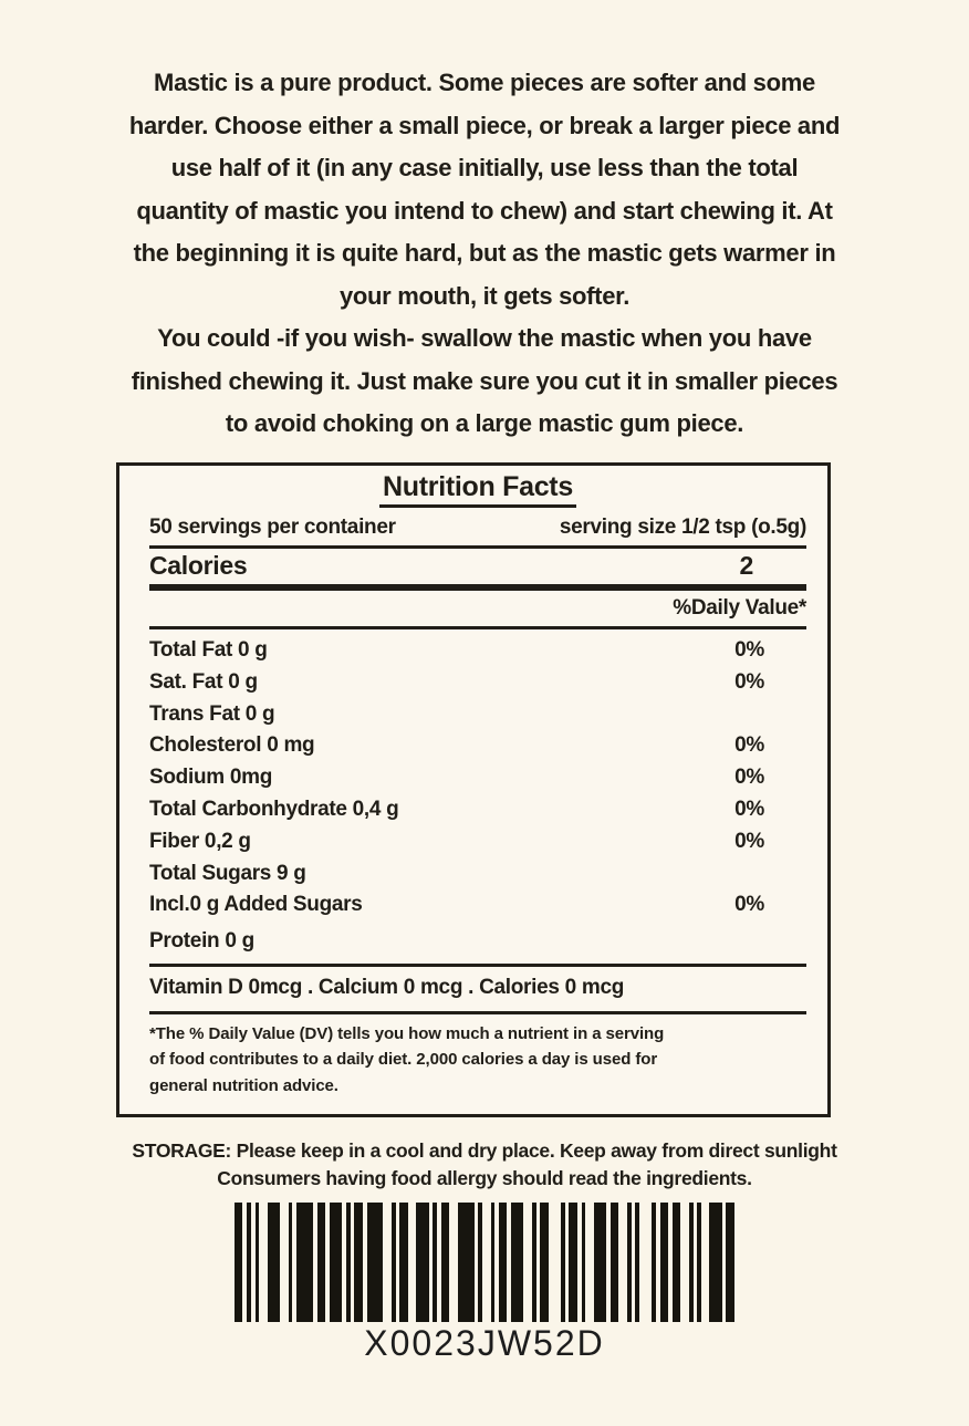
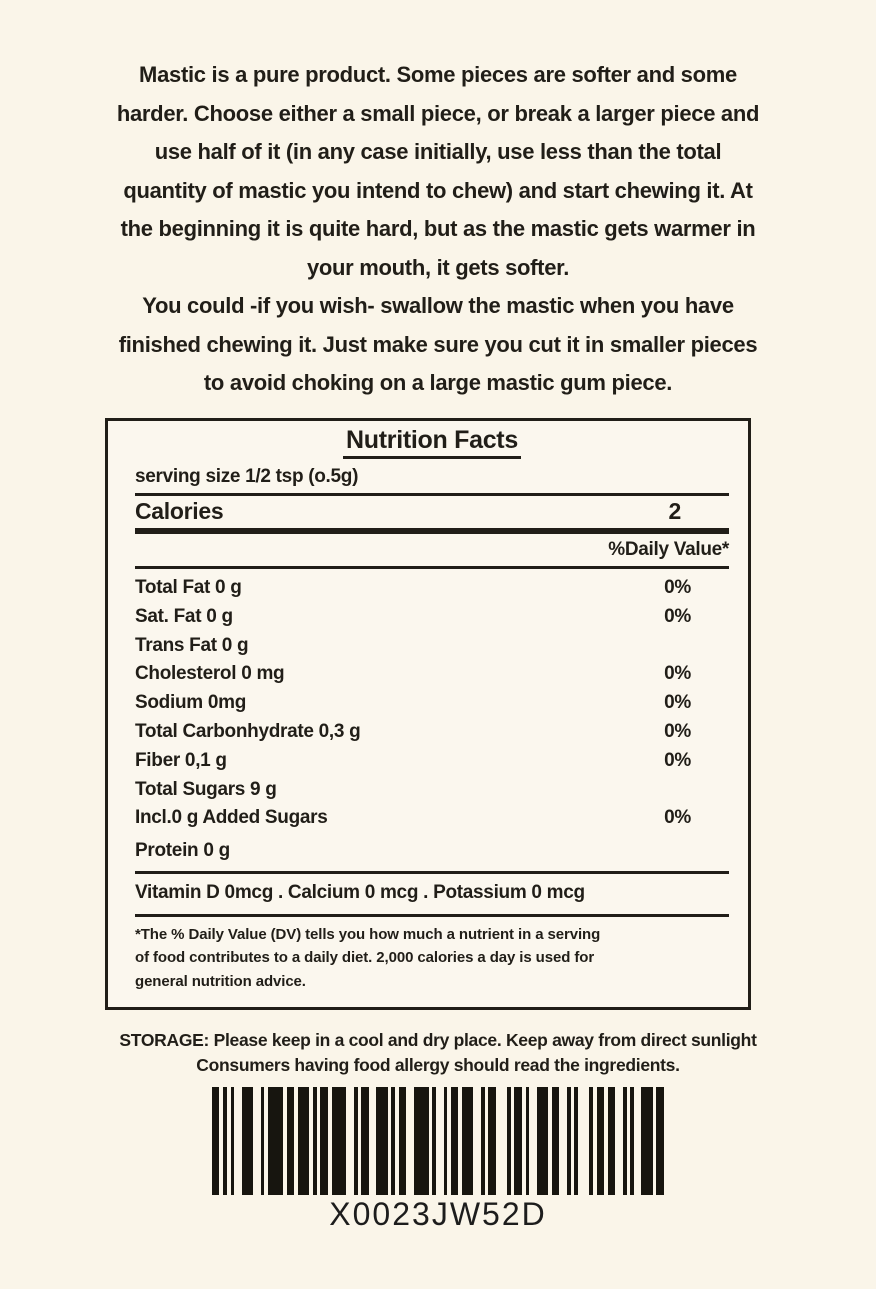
  Mastic is a pure product. Some pieces are softer and some
  harder. Choose either a small piece, or break a larger piece and
  use half of it (in any case initially, use less than the total
  quantity of mastic you intend to chew) and start chewing it. At
  the beginning it is quite hard, but as the mastic gets warmer in
  your mouth, it gets softer.
  You could -if you wish- swallow the mastic when you have
  finished chewing it. Just make sure you cut it in smaller pieces
  to avoid choking on a large mastic gum piece.
  Nutrition Facts
- 50 servings per container
  serving size 1/2 tsp (o.5g)
  Calories
  2
  %Daily Value*
  Total Fat 0 g
  0%
  Sat. Fat 0 g
  0%
  Trans Fat 0 g
  Cholesterol 0 mg
  0%
  Sodium 0mg
  0%
- Total Carbonhydrate 0,4 g
+ Total Carbonhydrate 0,3 g
  0%
- Fiber 0,2 g
+ Fiber 0,1 g
  0%
  Total Sugars 9 g
  Incl.0 g Added Sugars
  0%
  Protein 0 g
- Vitamin D 0mcg . Calcium 0 mcg . Calories 0 mcg
+ Vitamin D 0mcg . Calcium 0 mcg . Potassium 0 mcg
  *The % Daily Value (DV) tells you how much a nutrient in a serving
  of food contributes to a daily diet. 2,000 calories a day is used for
  general nutrition advice.
  STORAGE: Please keep in a cool and dry place. Keep away from direct sunlight
  Consumers having food allergy should read the ingredients.
  X0023JW52D
